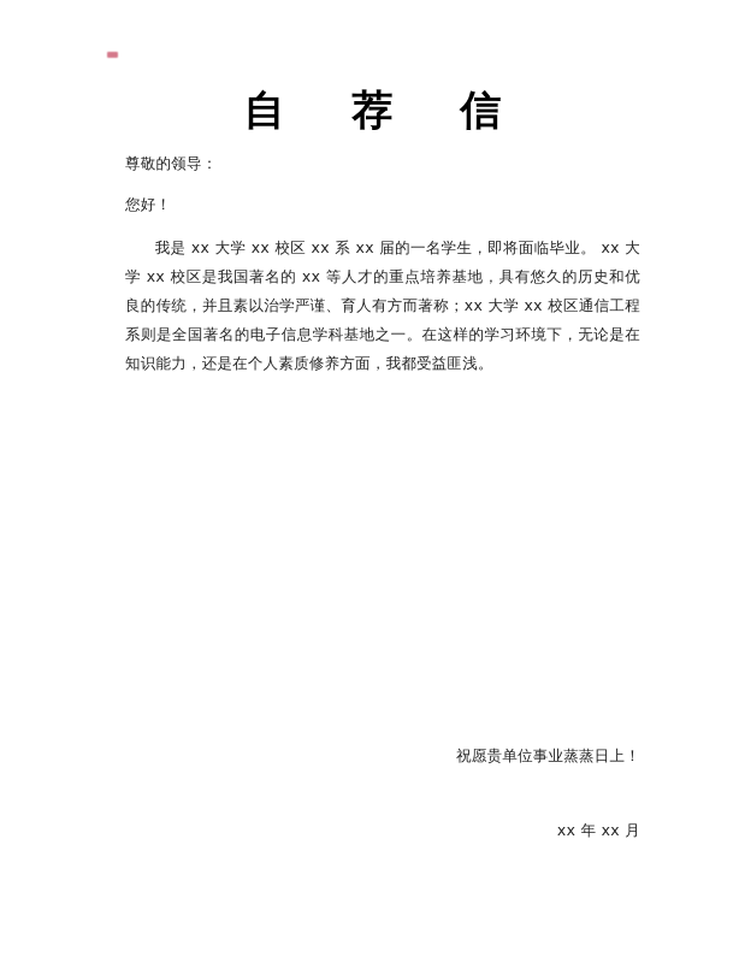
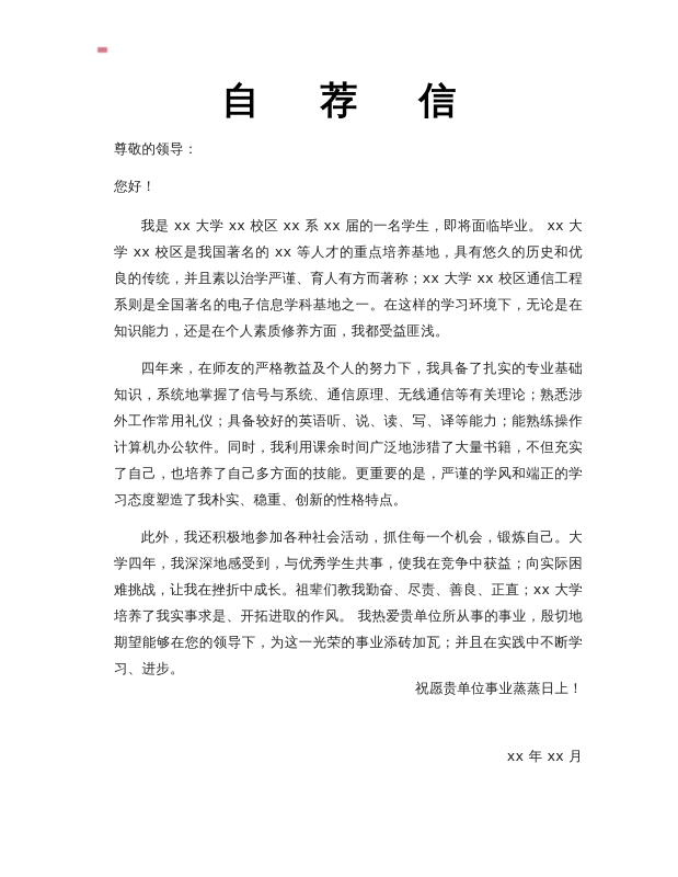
  自 荐 信
  尊敬的领导：
  您好！
  我是 xx 大学 xx 校区 xx 系 xx 届的一名学生，即将面临毕业。 xx 大学 xx 校区是我国著名的 xx 等人才的重点培养基地，具有悠久的历史和优良的传统，并且素以治学严谨、育人有方而著称；xx 大学 xx 校区通信工程系则是全国著名的电子信息学科基地之一。在这样的学习环境下，无论是在知识能力，还是在个人素质修养方面，我都受益匪浅。
+ 四年来，在师友的严格教益及个人的努力下，我具备了扎实的专业基础知识，系统地掌握了信号与系统、通信原理、无线通信等有关理论；熟悉涉外工作常用礼仪；具备较好的英语听、说、读、写、译等能力；能熟练操作计算机办公软件。同时，我利用课余时间广泛地涉猎了大量书籍，不但充实了自己，也培养了自己多方面的技能。更重要的是，严谨的学风和端正的学习态度塑造了我朴实、稳重、创新的性格特点。
+ 此外，我还积极地参加各种社会活动，抓住每一个机会，锻炼自己。大学四年，我深深地感受到，与优秀学生共事，使我在竞争中获益；向实际困难挑战，让我在挫折中成长。祖辈们教我勤奋、尽责、善良、正直；xx 大学培养了我实事求是、开拓进取的作风。 我热爱贵单位所从事的事业，殷切地期望能够在您的领导下，为这一光荣的事业添砖加瓦；并且在实践中不断学习、进步。
  祝愿贵单位事业蒸蒸日上！
  xx 年 xx 月
